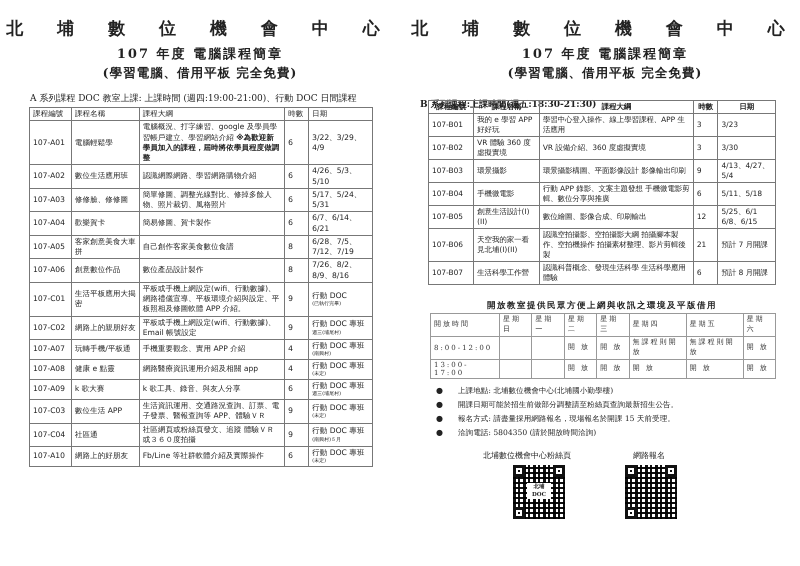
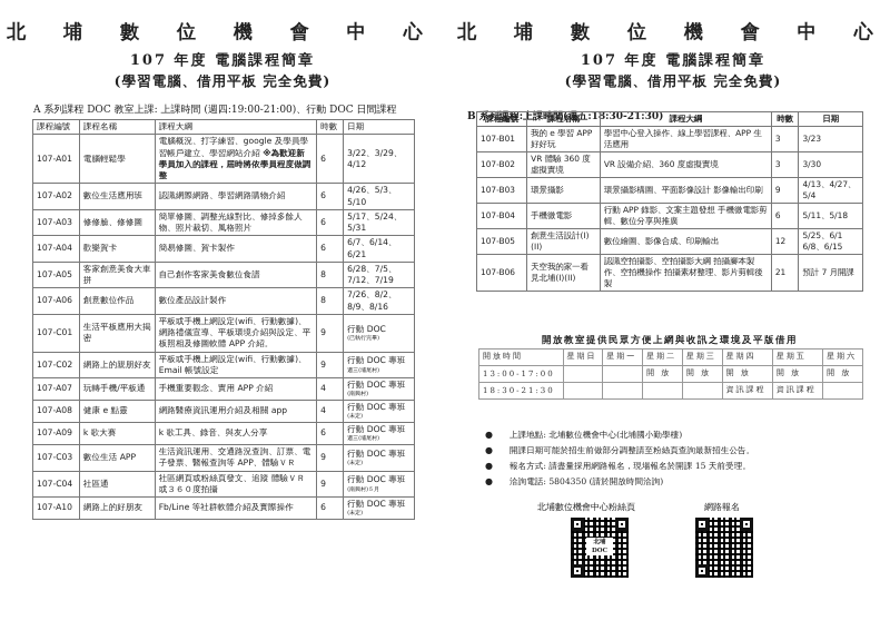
  北 埔 數 位 機 會 中 心
  107 年度 電腦課程簡章
  (學習電腦、借用平板 完全免費)
  A 系列課程 DOC 教室上課: 上課時間 (週四:19:00-21:00)、行動 DOC 日間課程
  課程編號	課程名稱	課程大綱	時數	日期
- 107-A01	電腦輕鬆學	電腦概況、打字練習、google 及學員學習帳戶建立、學習網站介紹 ※為歡迎新學員加入的課程，屆時將依學員程度做調整	6	3/22、3/29、4/9
+ 107-A01	電腦輕鬆學	電腦概況、打字練習、google 及學員學習帳戶建立、學習網站介紹 ※為歡迎新學員加入的課程，屆時將依學員程度做調整	6	3/22、3/29、4/12
  107-A02	數位生活應用班	認識網際網路、學習網路購物介紹	6	4/26、5/3、5/10
  107-A03	修修臉、修修圖	簡單修圖、調整光線對比、修掉多餘人物、照片裁切、風格照片	6	5/17、5/24、5/31
  107-A04	歡樂賀卡	簡易修圖、賀卡製作	6	6/7、6/14、6/21
  107-A05	客家創意美食大車拼	自己創作客家美食數位食譜	8	6/28、7/5、7/12、7/19
  107-A06	創意數位作品	數位產品設計製作	8	7/26、8/2、8/9、8/16
  107-C01	生活平板應用大揭密	平板或手機上網設定(wifi、行動數據)、網路禮儀宣導、平板環境介紹與設定、平板照相及修圖軟體 APP 介紹。	9	行動 DOC
  107-C02	網路上的親朋好友	平板或手機上網設定(wifi、行動數據)、Email 帳號設定	9	行動 DOC 專班
  107-A07	玩轉手機/平板通	手機重要觀念、實用 APP 介紹	4	行動 DOC 專班
  107-A08	健康 e 點靈	網路醫療資訊運用介紹及相關 app	4	行動 DOC 專班
  107-A09	k 歌大賽	k 歌工具、錄音、與友人分享	6	行動 DOC 專班
  107-C03	數位生活 APP	生活資訊運用、交通路況查詢、訂票、電子發票、醫報查詢等 APP、體驗ＶＲ	9	行動 DOC 專班
  107-C04	社區通	社區網頁或粉絲頁發文、追蹤 體驗ＶＲ或３６０度拍攝	9	行動 DOC 專班
  107-A10	網路上的好朋友	Fb/Line 等社群軟體介紹及實際操作	6	行動 DOC 專班
  北 埔 數 位 機 會 中 心
  107 年度 電腦課程簡章
  (學習電腦、借用平板 完全免費)
  B 系列課程:上課時間(週五:18:30-21:30)
  課程編號	課程名稱	課程大綱	時數	日期
  107-B01	我的 e 學習 APP 好好玩	學習中心登入操作、線上學習課程、APP 生活應用	3	3/23
  107-B02	VR 體驗 360 度虛擬實境	VR 設備介紹、360 度虛擬實境	3	3/30
  107-B03	環景攝影	環景攝影構圖、平面影像設計 影像輸出印刷	9	4/13、4/27、5/4
  107-B04	手機微電影	行動 APP 錄影、文案主題發想 手機微電影剪輯、數位分享與推廣	6	5/11、5/18
  107-B05	創意生活設計(I)(II)	數位繪圖、影像合成、印刷輸出	12	5/25、6/1 6/8、6/15
  107-B06	天空我的家一看見北埔(I)(II)	認識空拍攝影、空拍攝影大綱 拍攝腳本製作、空拍機操作 拍攝素材整理、影片剪輯後製	21	預計 7 月開課
- 107-B07	生活科學工作營	認識科普概念、發現生活科學 生活科學應用體驗	6	預計 8 月開課
  開放教室提供民眾方便上網與收訊之環境及平版借用
  開放時間	星期日	星期一	星期二	星期三	星期四	星期五	星期六
- 8:00-12:00			開 放	開 放	無課程則開放	無課程則開放	開 放
  13:00-17:00			開 放	開 放	開 放	開 放	開 放
+ 18:30-21:30					資訊課程	資訊課程
  上課地點: 北埔數位機會中心(北埔國小勤學樓)
  開課日期可能於招生前做部分調整請至粉絲頁查詢最新招生公告。
  報名方式: 請盡量採用網路報名，現場報名於開課 15 天前受理。
  洽詢電話: 5804350 (請於開放時間洽詢)
  北埔數位機會中心粉絲頁
  網路報名
